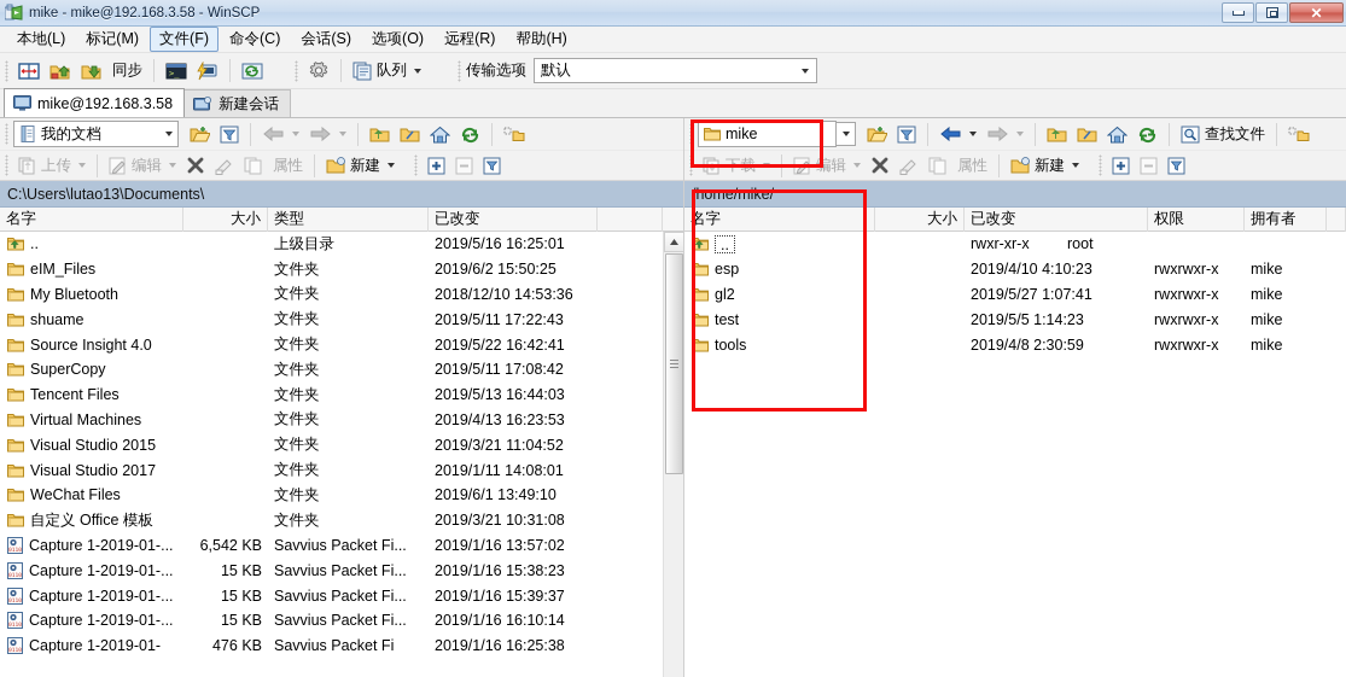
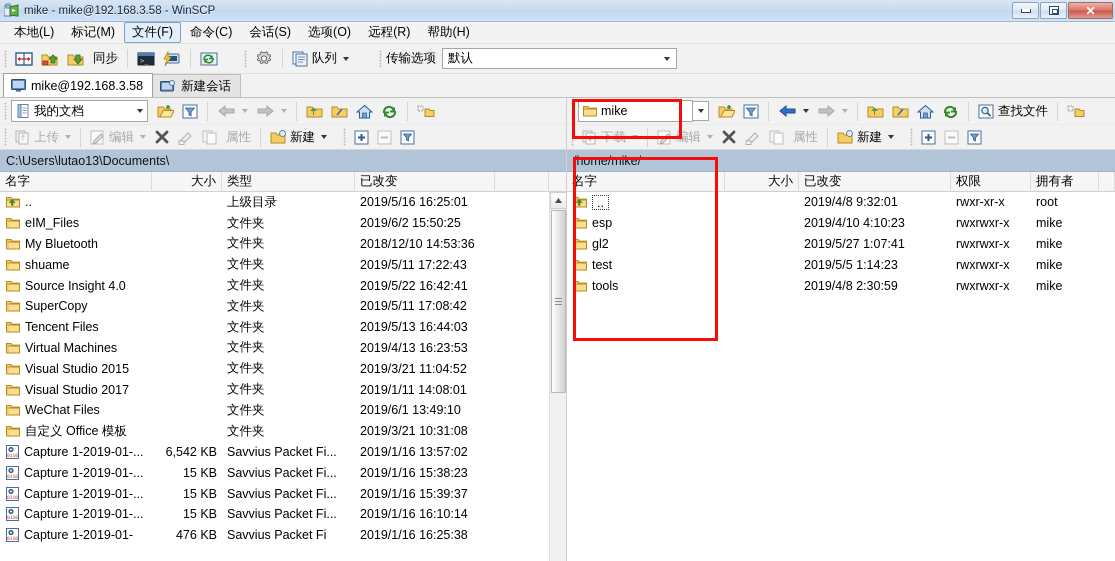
  mike - mike@192.168.3.58 - WinSCP
  ✕
  本地(L)
  标记(M)
  文件(F)
  命令(C)
  会话(S)
  选项(O)
  远程(R)
  帮助(H)
  同步
  >_
  队列
  传输选项
  默认
  mike@192.168.3.58
  新建会话
  我的文档
  上传
  编辑
  属性
  新建
  C:\Users\lutao13\Documents\
  名字
  大小
  类型
  已改变
  ..
  上级目录
  2019/5/16 16:25:01
  eIM_Files
  文件夹
  2019/6/2 15:50:25
  My Bluetooth
  文件夹
  2018/12/10 14:53:36
  shuame
  文件夹
  2019/5/11 17:22:43
  Source Insight 4.0
  文件夹
  2019/5/22 16:42:41
  SuperCopy
  文件夹
  2019/5/11 17:08:42
  Tencent Files
  文件夹
  2019/5/13 16:44:03
  Virtual Machines
  文件夹
  2019/4/13 16:23:53
  Visual Studio 2015
  文件夹
  2019/3/21 11:04:52
  Visual Studio 2017
  文件夹
  2019/1/11 14:08:01
  WeChat Files
  文件夹
  2019/6/1 13:49:10
  自定义 Office 模板
  文件夹
  2019/3/21 10:31:08
  Capture 1-2019-01-...
  6,542 KB
  Savvius Packet Fi...
  2019/1/16 13:57:02
  Capture 1-2019-01-...
  15 KB
  Savvius Packet Fi...
  2019/1/16 15:38:23
  Capture 1-2019-01-...
  15 KB
  Savvius Packet Fi...
  2019/1/16 15:39:37
  Capture 1-2019-01-...
  15 KB
  Savvius Packet Fi...
  2019/1/16 16:10:14
  Capture 1-2019-01-
  476 KB
  Savvius Packet Fi
  2019/1/16 16:25:38
  mike
  查找文件
  下载
  编辑
  属性
  新建
  /home/mike/
  名字
  大小
  已改变
  权限
  拥有者
  ..
+ 2019/4/8 9:32:01
  rwxr-xr-x
  root
  esp
  2019/4/10 4:10:23
  rwxrwxr-x
  mike
  gl2
  2019/5/27 1:07:41
  rwxrwxr-x
  mike
  test
  2019/5/5 1:14:23
  rwxrwxr-x
  mike
  tools
  2019/4/8 2:30:59
  rwxrwxr-x
  mike
